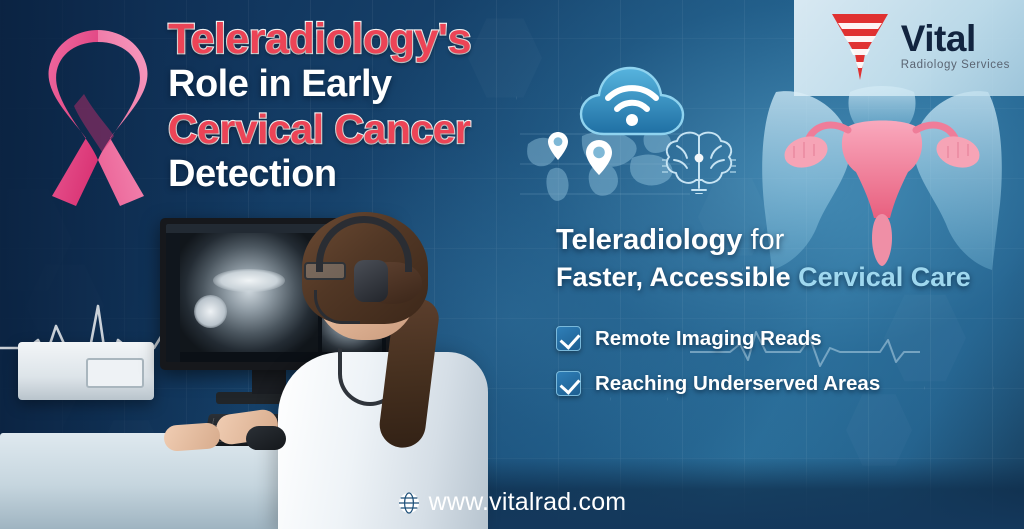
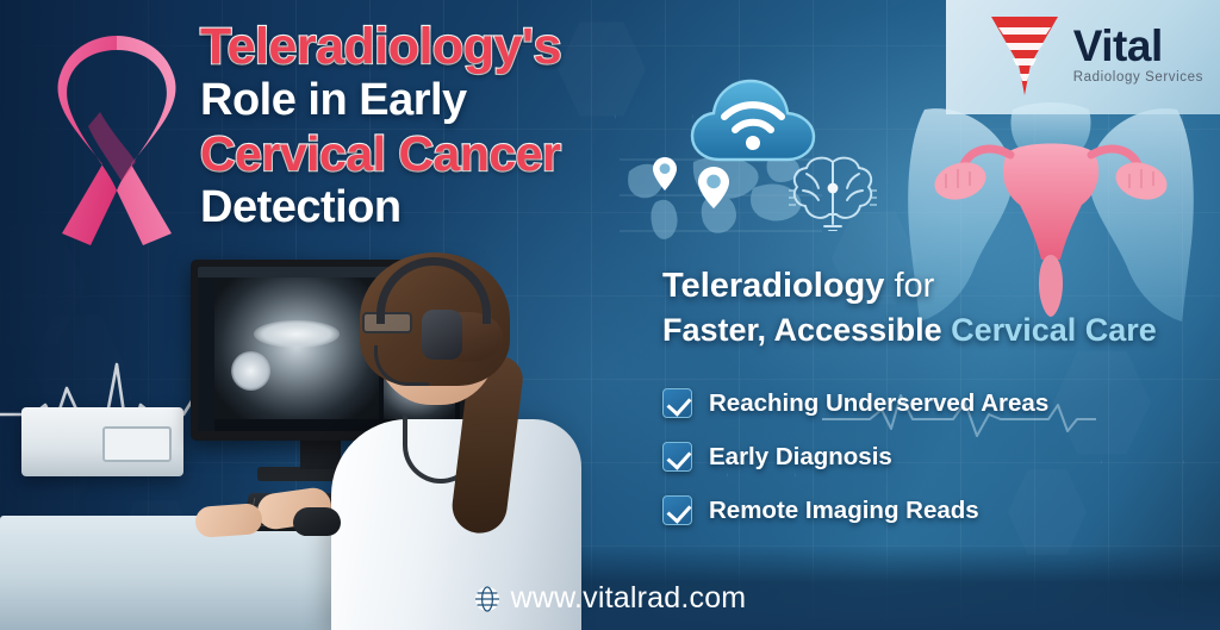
  Teleradiology's
  Role in Early
  Cervical Cancer
  Detection
  Vital
  Radiology Services
  Teleradiology for
  Faster, Accessible Cervical Care
- Remote Imaging Reads
+ Reaching Underserved Areas
+ Early Diagnosis
- Reaching Underserved Areas
+ Remote Imaging Reads
  www.vitalrad.com
